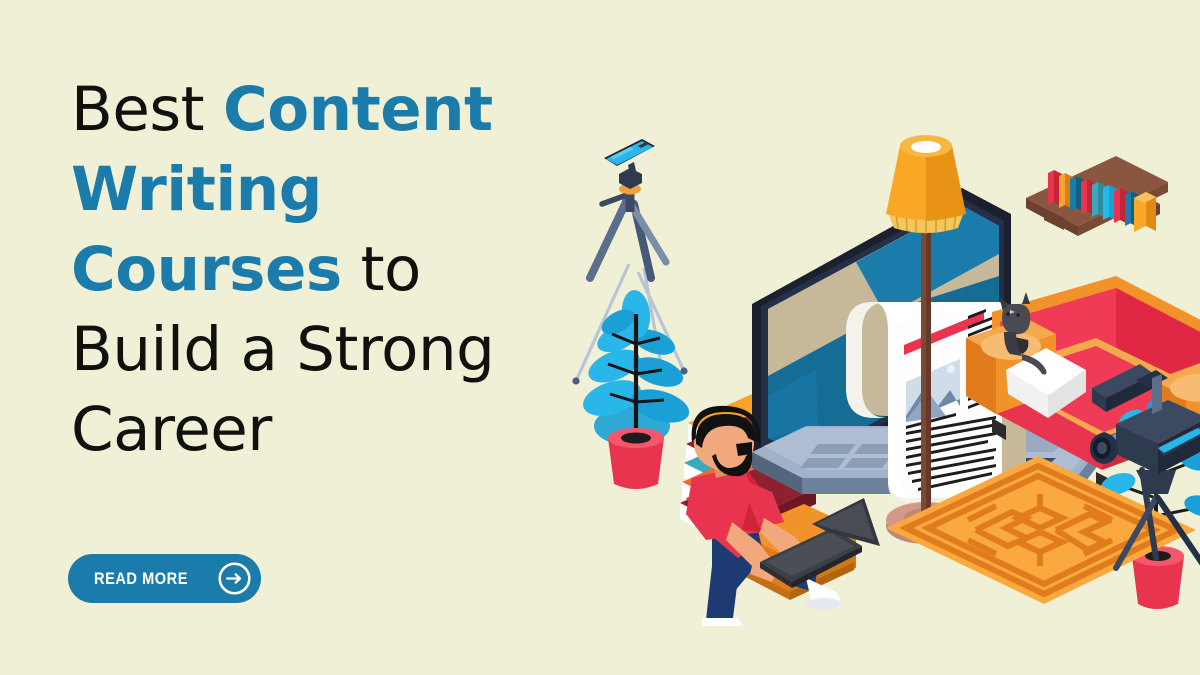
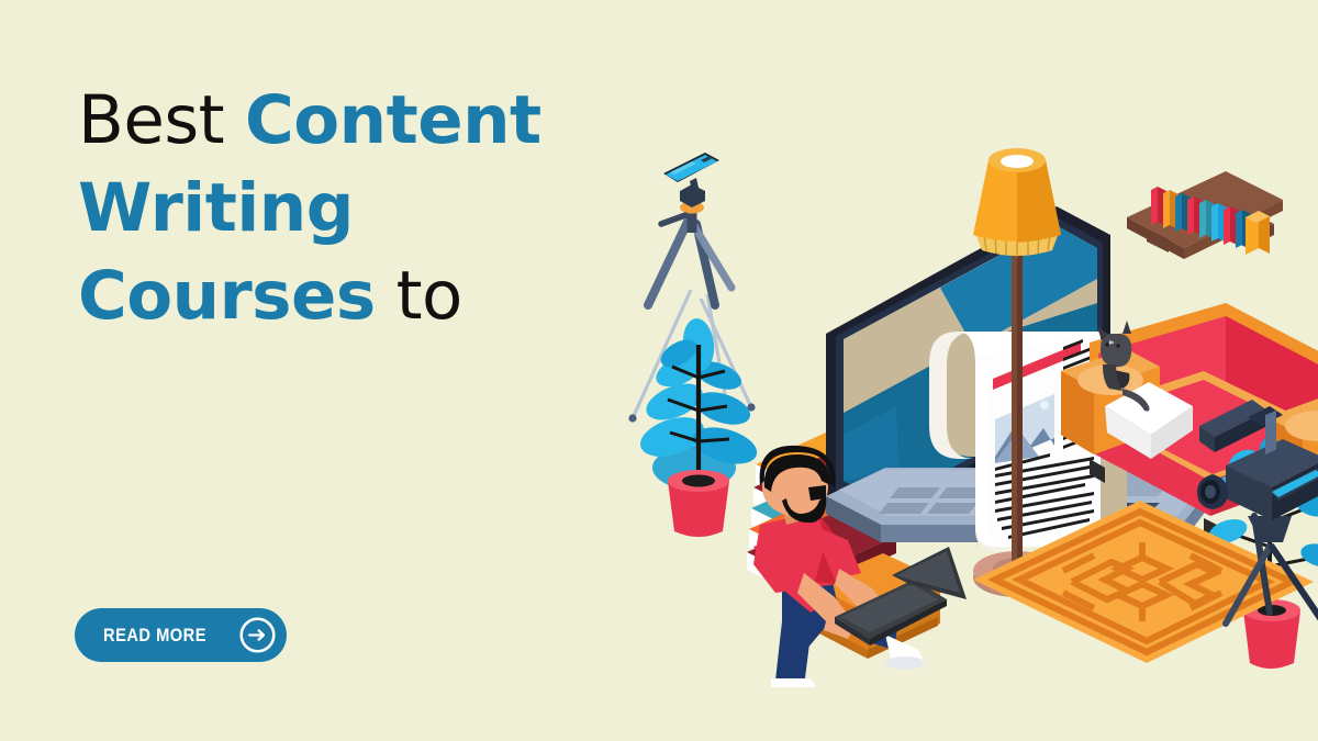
  Best Content
  Writing
  Courses to
- Build a Strong
- Career
  READ MORE
